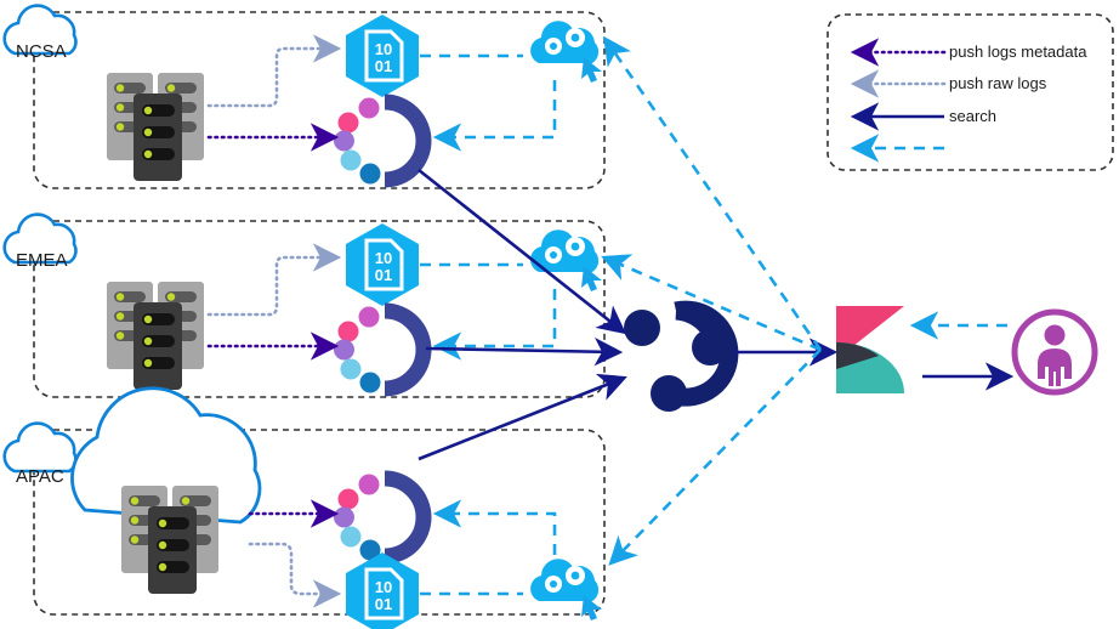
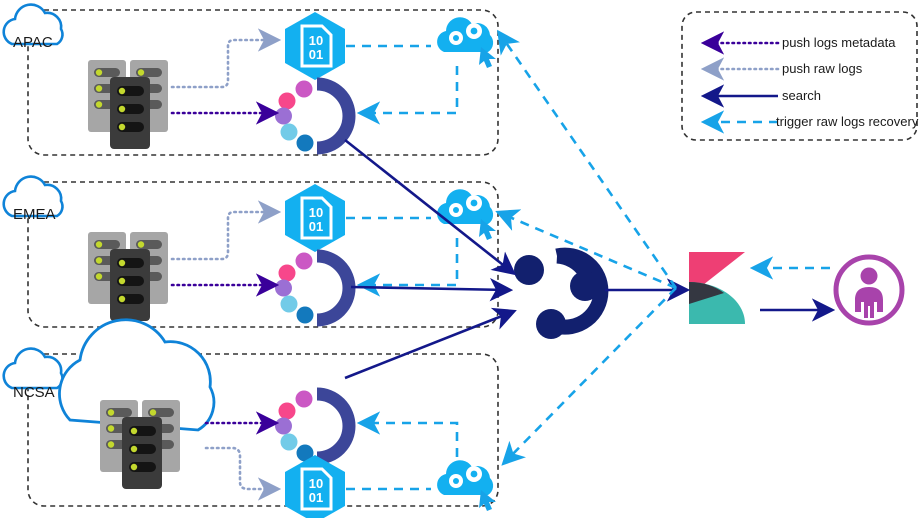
- NCSA
+ APAC
  EMEA
- APAC
+ NCSA
  push logs metadata
  push raw logs
  search
+ trigger raw logs recovery
